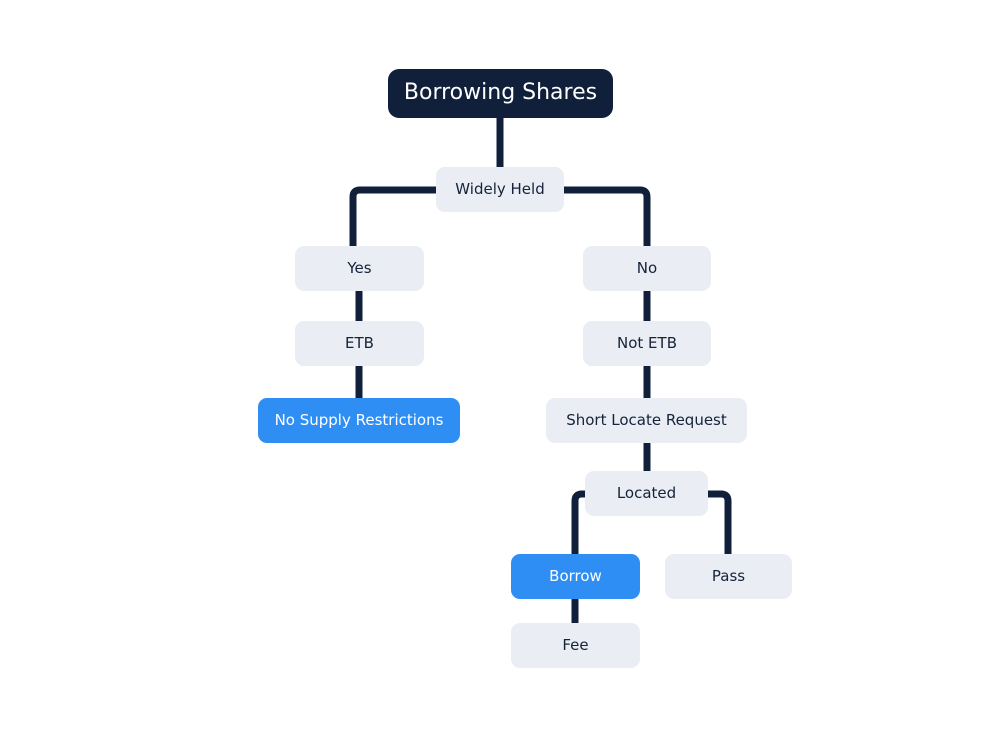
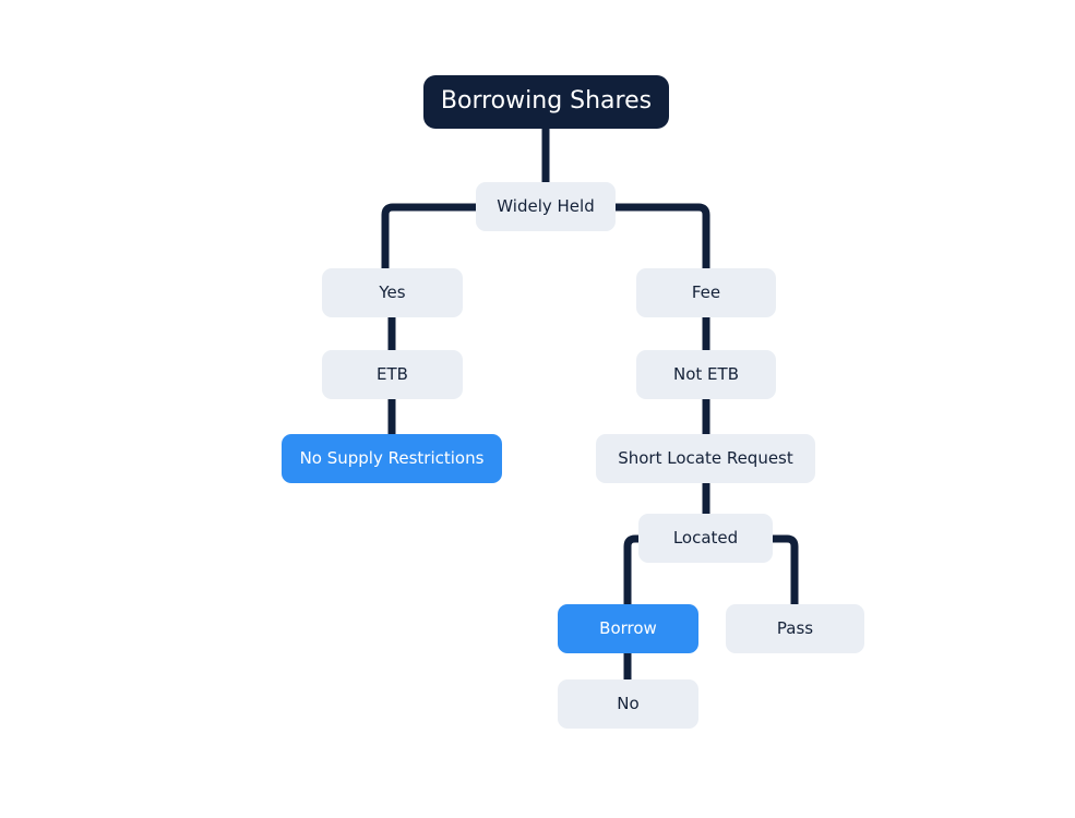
  Borrowing Shares
  Widely Held
  Yes
- No
+ Fee
  ETB
  Not ETB
  No Supply Restrictions
  Short Locate Request
  Located
  Borrow
  Pass
- Fee
+ No
